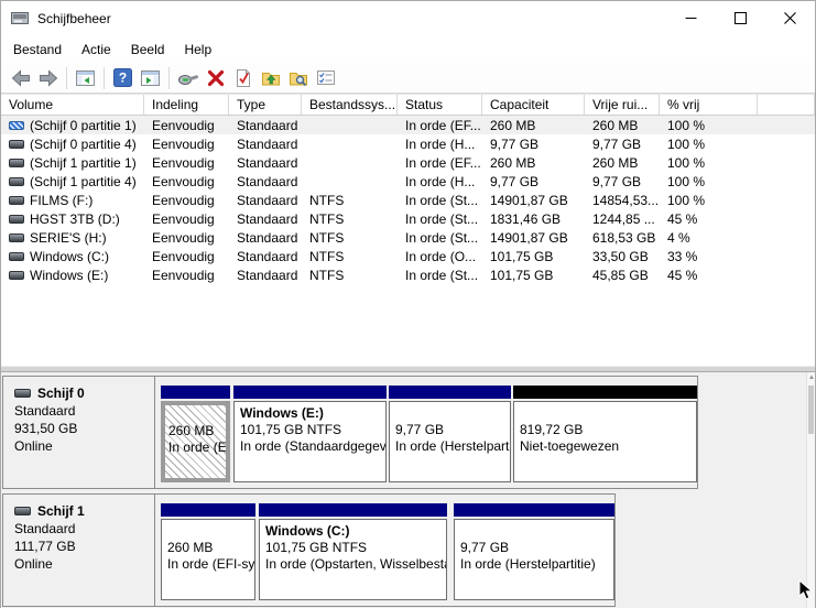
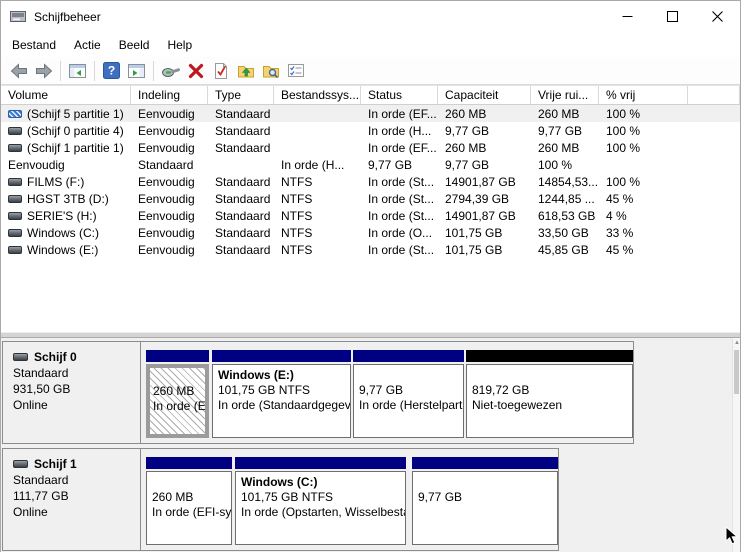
  Schijfbeheer
  Bestand
  Actie
  Beeld
  Help
  ?
  Volume
  Indeling
  Type
  Bestandssys...
  Status
  Capaciteit
  Vrije rui...
  % vrij
- (Schijf 0 partitie 1)
+ (Schijf 5 partitie 1)
  Eenvoudig
  Standaard
  In orde (EF...
  260 MB
  260 MB
  100 %
  (Schijf 0 partitie 4)
  Eenvoudig
  Standaard
  In orde (H...
  9,77 GB
  9,77 GB
  100 %
  (Schijf 1 partitie 1)
  Eenvoudig
  Standaard
  In orde (EF...
  260 MB
  260 MB
  100 %
- (Schijf 1 partitie 4)
  Eenvoudig
  Standaard
  In orde (H...
  9,77 GB
  9,77 GB
  100 %
  FILMS (F:)
  Eenvoudig
  Standaard
  NTFS
  In orde (St...
  14901,87 GB
  14854,53...
  100 %
  HGST 3TB (D:)
  Eenvoudig
  Standaard
  NTFS
  In orde (St...
- 1831,46 GB
+ 2794,39 GB
  1244,85 ...
  45 %
  SERIE'S (H:)
  Eenvoudig
  Standaard
  NTFS
  In orde (St...
  14901,87 GB
  618,53 GB
  4 %
  Windows (C:)
  Eenvoudig
  Standaard
  NTFS
  In orde (O...
  101,75 GB
  33,50 GB
  33 %
  Windows (E:)
  Eenvoudig
  Standaard
  NTFS
  In orde (St...
  101,75 GB
  45,85 GB
  45 %
  Schijf 0
  Standaard
  931,50 GB
  Online
  260 MB
  Windows (E:)
  101,75 GB NTFS
  9,77 GB
  In orde (Herstelpart
  819,72 GB
  Niet-toegewezen
  Schijf 1
  Standaard
  111,77 GB
  Online
  260 MB
  Windows (C:)
  101,75 GB NTFS
  In orde (Opstarten, Wisselbest
  9,77 GB
- In orde (Herstelpartitie)
